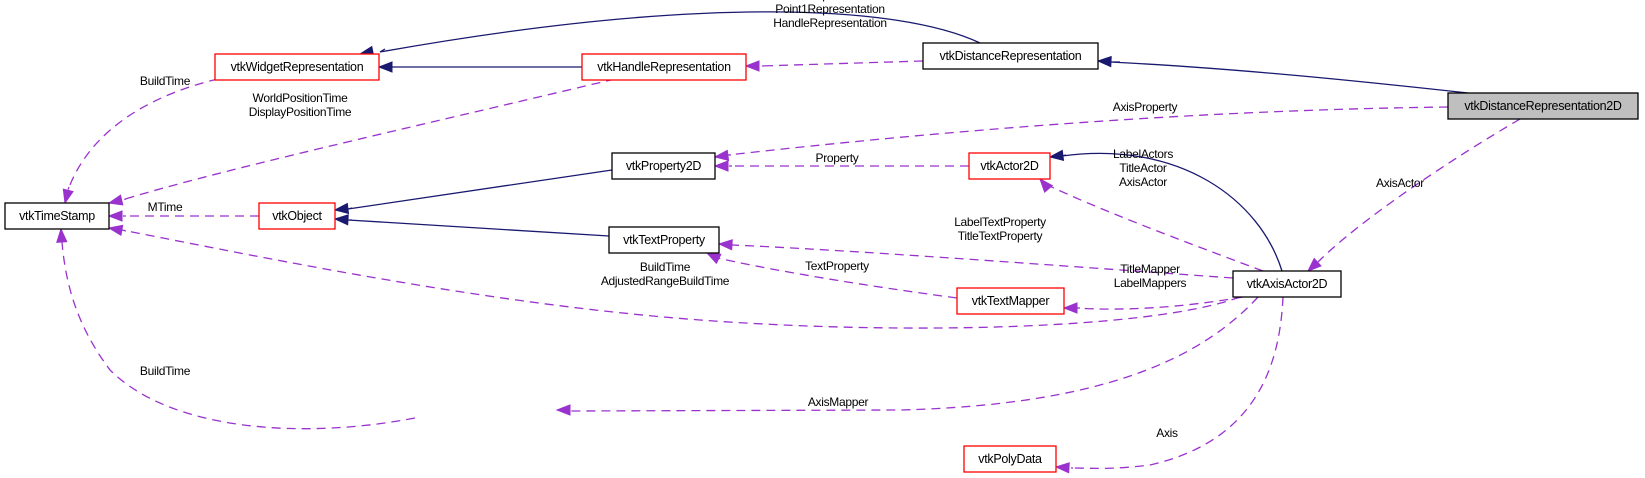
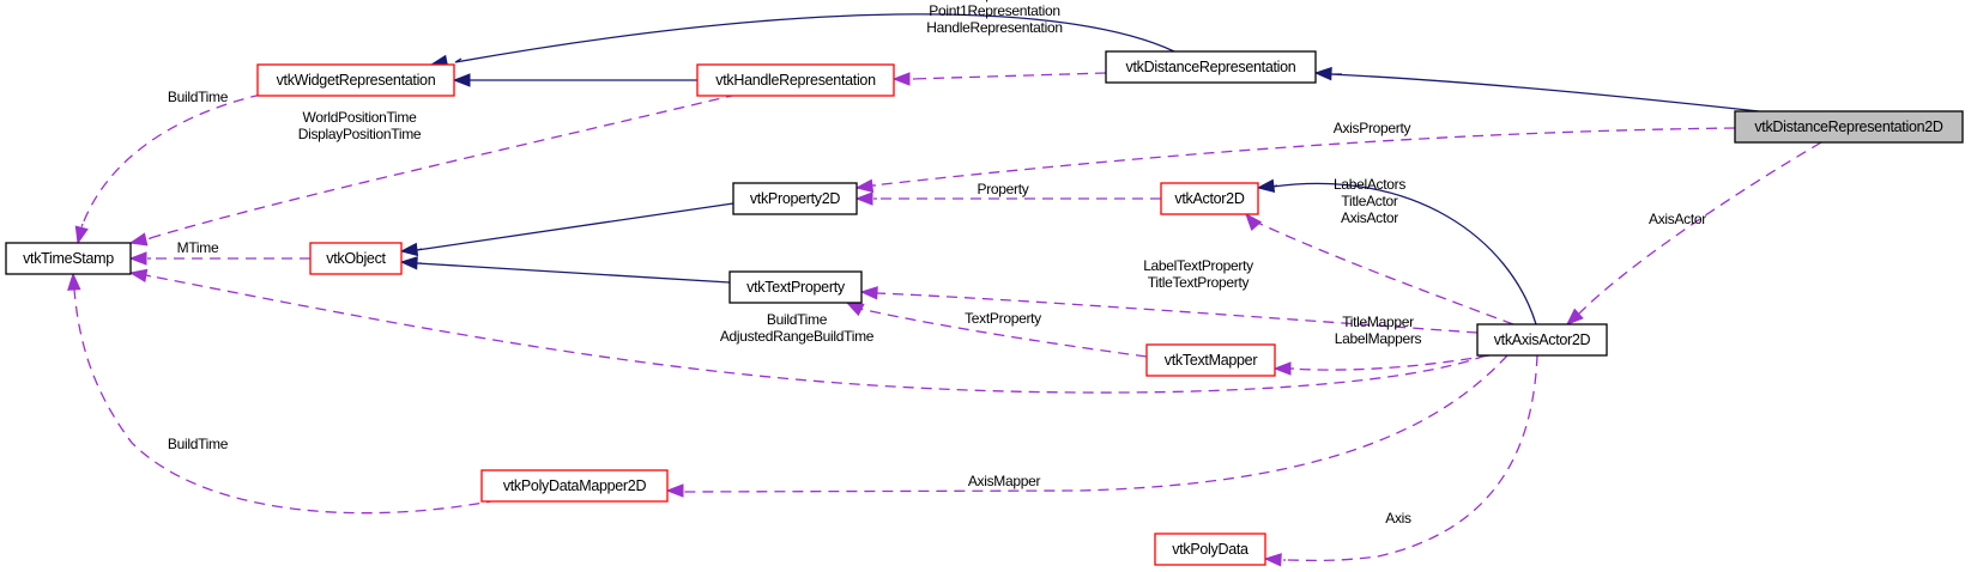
  Point1Representation
  HandleRepresentation
  BuildTime
  WorldPositionTime
  DisplayPositionTime
  MTime
  AxisProperty
  Property
  LabelActors
  TitleActor
  AxisActor
  AxisActor
  LabelTextProperty
  TitleTextProperty
  TextProperty
  TitleMapper
  LabelMappers
  BuildTime
  AdjustedRangeBuildTime
  BuildTime
  AxisMapper
  Axis
  vtkDistanceRepresentation2D
  vtkDistanceRepresentation
  vtkWidgetRepresentation
  vtkHandleRepresentation
  vtkTimeStamp
  vtkObject
  vtkProperty2D
  vtkTextProperty
  vtkActor2D
  vtkTextMapper
  vtkAxisActor2D
+ vtkPolyDataMapper2D
  vtkPolyData
